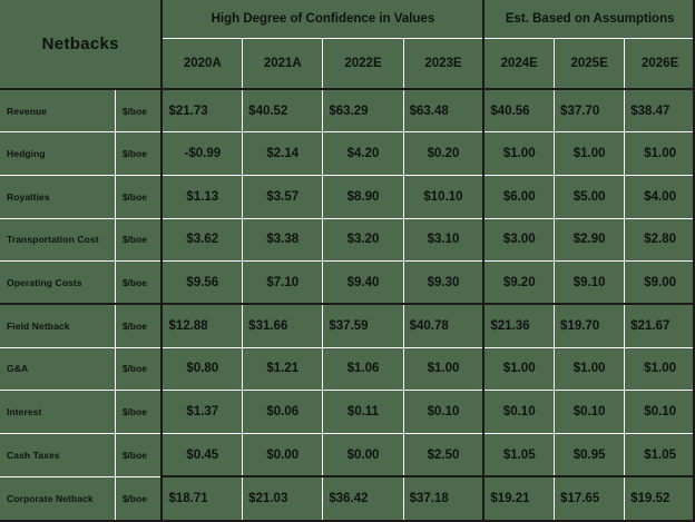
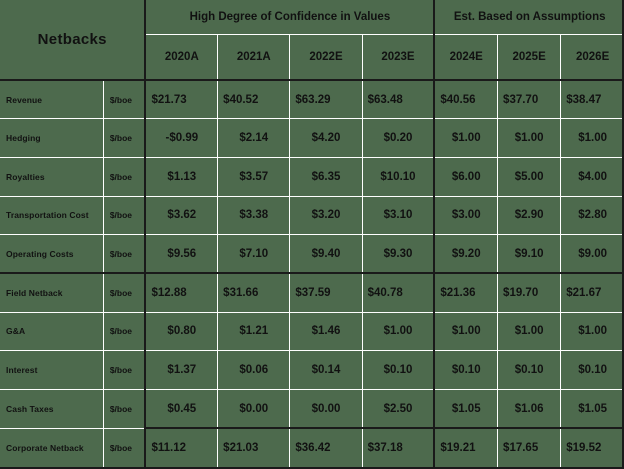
  Netbacks	High Degree of Confidence in Values	Est. Based on Assumptions
  2020A	2021A	2022E	2023E	2024E	2025E	2026E
  Revenue	$/boe	$21.73	$40.52	$63.29	$63.48	$40.56	$37.70	$38.47
  Hedging	$/boe	-$0.99	$2.14	$4.20	$0.20	$1.00	$1.00	$1.00
- Royalties	$/boe	$1.13	$3.57	$8.90	$10.10	$6.00	$5.00	$4.00
+ Royalties	$/boe	$1.13	$3.57	$6.35	$10.10	$6.00	$5.00	$4.00
  Transportation Cost	$/boe	$3.62	$3.38	$3.20	$3.10	$3.00	$2.90	$2.80
  Operating Costs	$/boe	$9.56	$7.10	$9.40	$9.30	$9.20	$9.10	$9.00
  Field Netback	$/boe	$12.88	$31.66	$37.59	$40.78	$21.36	$19.70	$21.67
- G&A	$/boe	$0.80	$1.21	$1.06	$1.00	$1.00	$1.00	$1.00
+ G&A	$/boe	$0.80	$1.21	$1.46	$1.00	$1.00	$1.00	$1.00
- Interest	$/boe	$1.37	$0.06	$0.11	$0.10	$0.10	$0.10	$0.10
+ Interest	$/boe	$1.37	$0.06	$0.14	$0.10	$0.10	$0.10	$0.10
- Cash Taxes	$/boe	$0.45	$0.00	$0.00	$2.50	$1.05	$0.95	$1.05
+ Cash Taxes	$/boe	$0.45	$0.00	$0.00	$2.50	$1.05	$1.06	$1.05
- Corporate Netback	$/boe	$18.71	$21.03	$36.42	$37.18	$19.21	$17.65	$19.52
+ Corporate Netback	$/boe	$11.12	$21.03	$36.42	$37.18	$19.21	$17.65	$19.52
